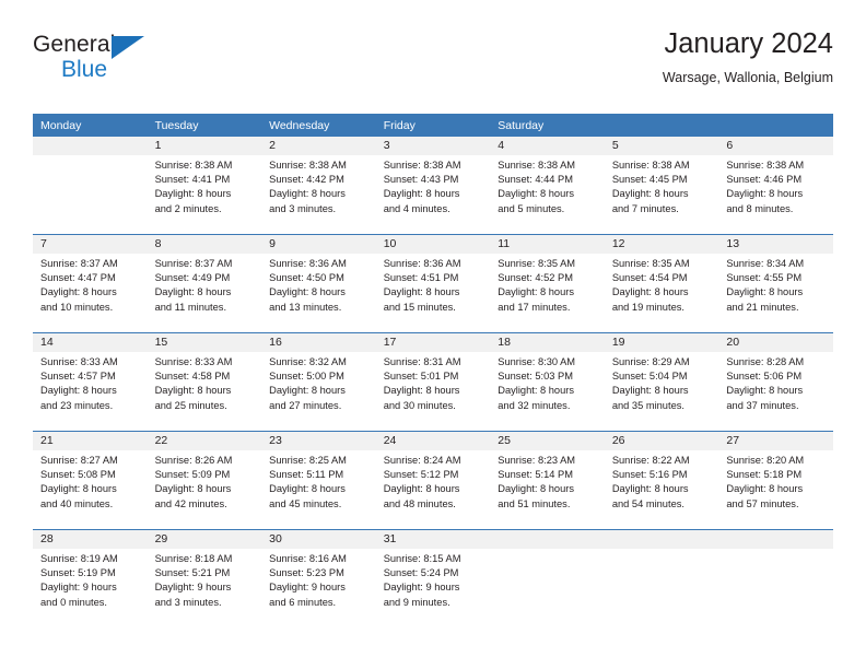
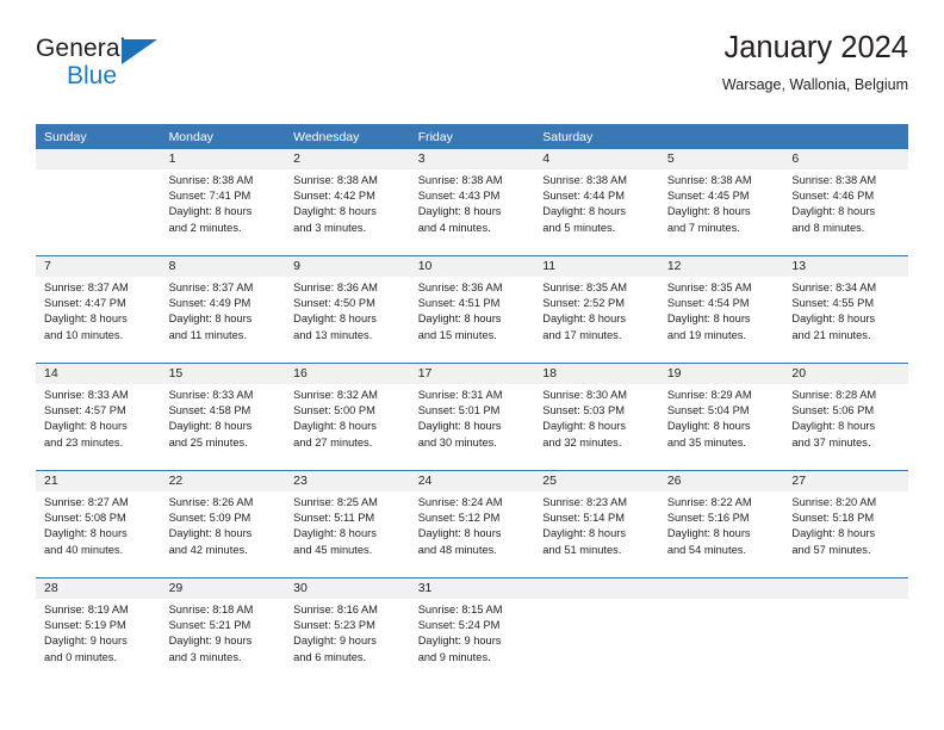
  General
  Blue
  January 2024
  Warsage, Wallonia, Belgium
+ Sunday
  Monday
- Tuesday
  Wednesday
  Friday
  Saturday
  1
  Sunrise: 8:38 AM
- Sunset: 4:41 PM
+ Sunset: 7:41 PM
  Daylight: 8 hours
  and 2 minutes.
  2
  Sunrise: 8:38 AM
  Sunset: 4:42 PM
  Daylight: 8 hours
  and 3 minutes.
  3
  Sunrise: 8:38 AM
  Sunset: 4:43 PM
  Daylight: 8 hours
  and 4 minutes.
  4
  Sunrise: 8:38 AM
  Sunset: 4:44 PM
  Daylight: 8 hours
  and 5 minutes.
  5
  Sunrise: 8:38 AM
  Sunset: 4:45 PM
  Daylight: 8 hours
  and 7 minutes.
  6
  Sunrise: 8:38 AM
  Sunset: 4:46 PM
  Daylight: 8 hours
  and 8 minutes.
  7
  Sunrise: 8:37 AM
  Sunset: 4:47 PM
  Daylight: 8 hours
  and 10 minutes.
  8
  Sunrise: 8:37 AM
  Sunset: 4:49 PM
  Daylight: 8 hours
  and 11 minutes.
  9
  Sunrise: 8:36 AM
  Sunset: 4:50 PM
  Daylight: 8 hours
  and 13 minutes.
  10
  Sunrise: 8:36 AM
  Sunset: 4:51 PM
  Daylight: 8 hours
  and 15 minutes.
  11
  Sunrise: 8:35 AM
- Sunset: 4:52 PM
+ Sunset: 2:52 PM
  Daylight: 8 hours
  and 17 minutes.
  12
  Sunrise: 8:35 AM
  Sunset: 4:54 PM
  Daylight: 8 hours
  and 19 minutes.
  13
  Sunrise: 8:34 AM
  Sunset: 4:55 PM
  Daylight: 8 hours
  and 21 minutes.
  14
  Sunrise: 8:33 AM
  Sunset: 4:57 PM
  Daylight: 8 hours
  and 23 minutes.
  15
  Sunrise: 8:33 AM
  Sunset: 4:58 PM
  Daylight: 8 hours
  and 25 minutes.
  16
  Sunrise: 8:32 AM
  Sunset: 5:00 PM
  Daylight: 8 hours
  and 27 minutes.
  17
  Sunrise: 8:31 AM
  Sunset: 5:01 PM
  Daylight: 8 hours
  and 30 minutes.
  18
  Sunrise: 8:30 AM
  Sunset: 5:03 PM
  Daylight: 8 hours
  and 32 minutes.
  19
  Sunrise: 8:29 AM
  Sunset: 5:04 PM
  Daylight: 8 hours
  and 35 minutes.
  20
  Sunrise: 8:28 AM
  Sunset: 5:06 PM
  Daylight: 8 hours
  and 37 minutes.
  21
  Sunrise: 8:27 AM
  Sunset: 5:08 PM
  Daylight: 8 hours
  and 40 minutes.
  22
  Sunrise: 8:26 AM
  Sunset: 5:09 PM
  Daylight: 8 hours
  and 42 minutes.
  23
  Sunrise: 8:25 AM
  Sunset: 5:11 PM
  Daylight: 8 hours
  and 45 minutes.
  24
  Sunrise: 8:24 AM
  Sunset: 5:12 PM
  Daylight: 8 hours
  and 48 minutes.
  25
  Sunrise: 8:23 AM
  Sunset: 5:14 PM
  Daylight: 8 hours
  and 51 minutes.
  26
  Sunrise: 8:22 AM
  Sunset: 5:16 PM
  Daylight: 8 hours
  and 54 minutes.
  27
  Sunrise: 8:20 AM
  Sunset: 5:18 PM
  Daylight: 8 hours
  and 57 minutes.
  28
  Sunrise: 8:19 AM
  Sunset: 5:19 PM
  Daylight: 9 hours
  and 0 minutes.
  29
  Sunrise: 8:18 AM
  Sunset: 5:21 PM
  Daylight: 9 hours
  and 3 minutes.
  30
  Sunrise: 8:16 AM
  Sunset: 5:23 PM
  Daylight: 9 hours
  and 6 minutes.
  31
  Sunrise: 8:15 AM
  Sunset: 5:24 PM
  Daylight: 9 hours
  and 9 minutes.
